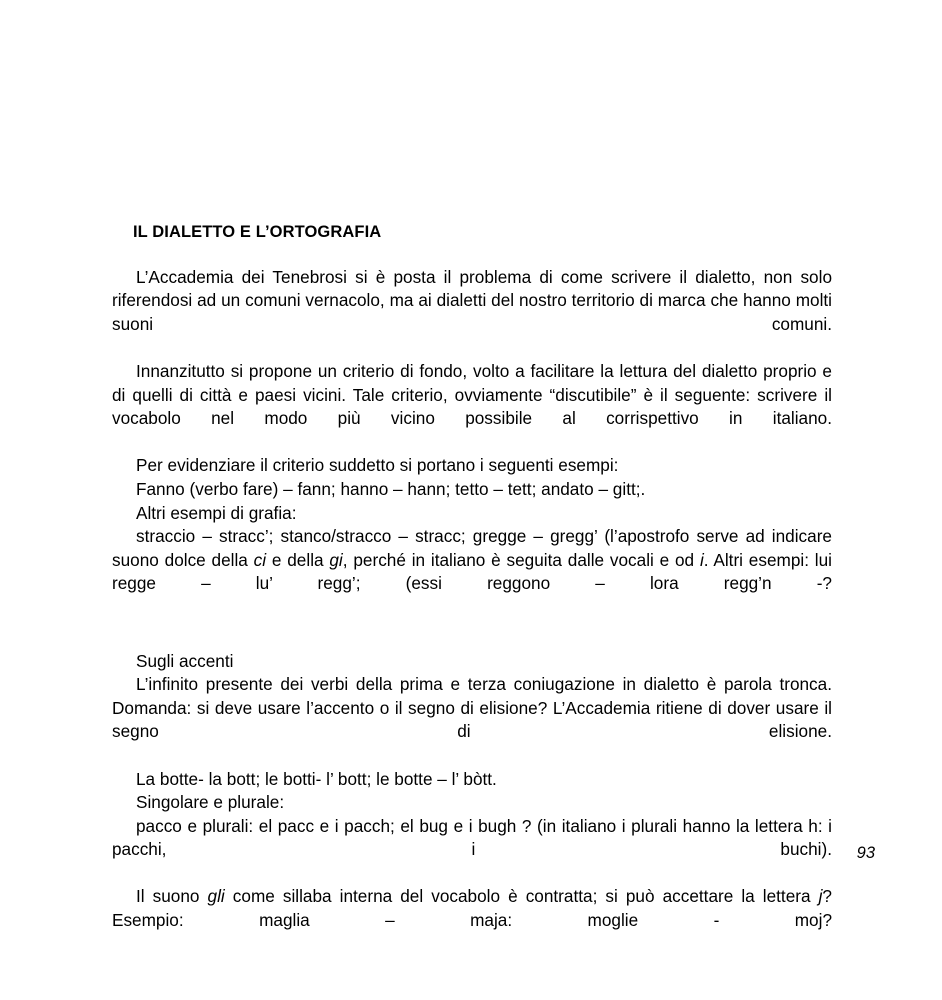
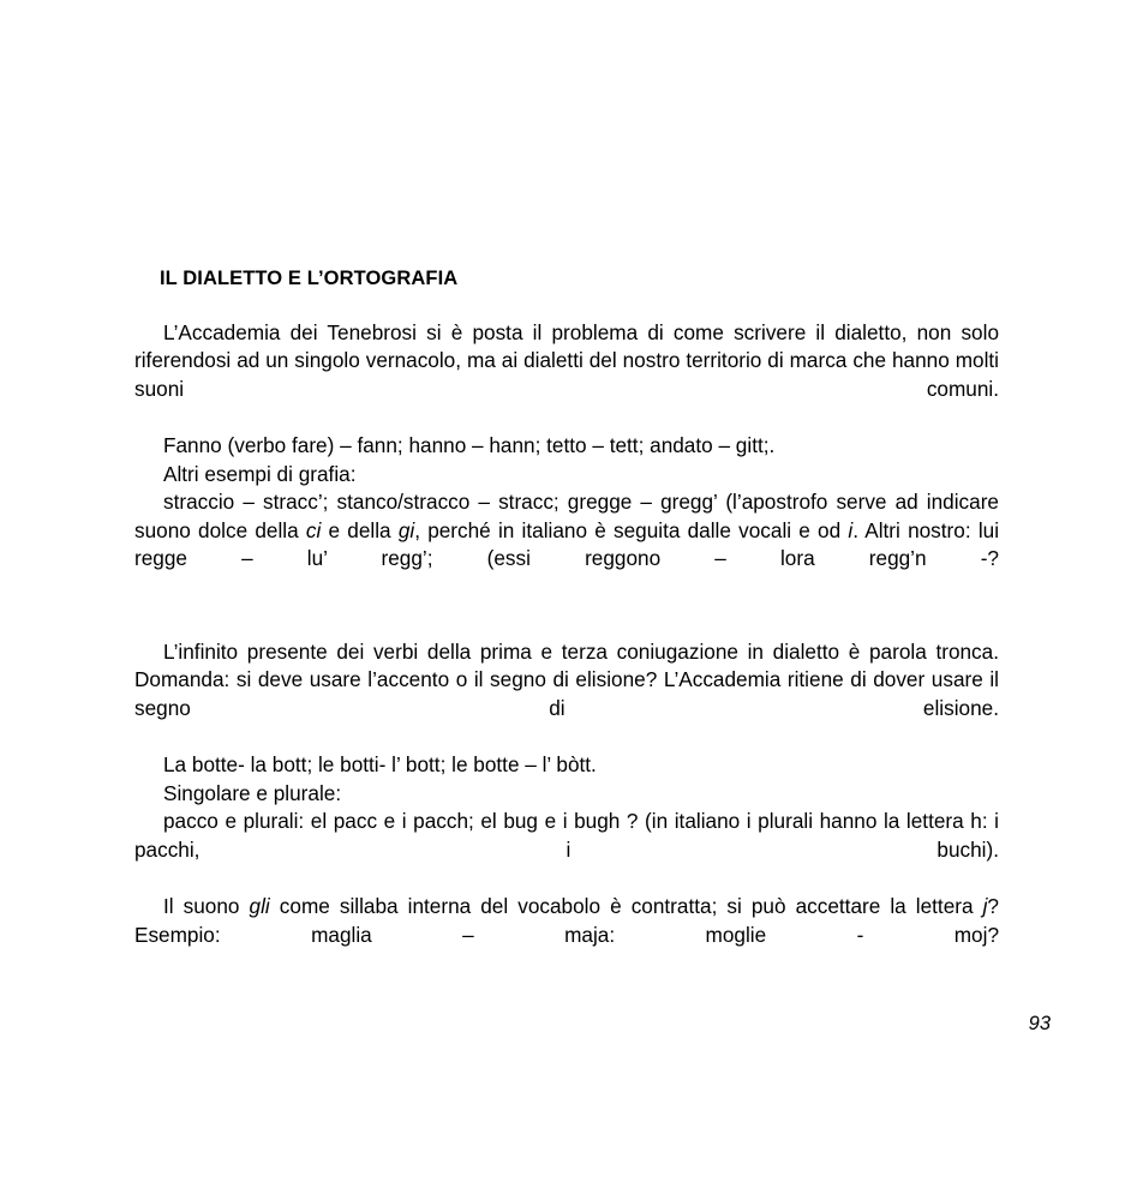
  IL DIALETTO E L’ORTOGRAFIA
- L’Accademia dei Tenebrosi si è posta il problema di come scrivere il dialetto, non solo riferendosi ad un comuni vernacolo, ma ai dialetti del nostro territorio di marca che hanno molti suoni comuni.
+ L’Accademia dei Tenebrosi si è posta il problema di come scrivere il dialetto, non solo riferendosi ad un singolo vernacolo, ma ai dialetti del nostro territorio di marca che hanno molti suoni comuni.
- Innanzitutto si propone un criterio di fondo, volto a facilitare la lettura del dialetto proprio e di quelli di città e paesi vicini. Tale criterio, ovviamente “discutibile” è il seguente: scrivere il vocabolo nel modo più vicino possibile al corrispettivo in italiano.
- Per evidenziare il criterio suddetto si portano i seguenti esempi:
  Fanno (verbo fare) – fann; hanno – hann; tetto – tett; andato – gitt;.
  Altri esempi di grafia:
- straccio – stracc’; stanco/stracco – stracc; gregge – gregg’ (l’apostrofo serve ad indicare suono dolce della ci e della gi, perché in italiano è seguita dalle vocali e od i. Altri esempi: lui regge – lu’ regg’; (essi reggono – lora regg’n -?
+ straccio – stracc’; stanco/stracco – stracc; gregge – gregg’ (l’apostrofo serve ad indicare suono dolce della ci e della gi, perché in italiano è seguita dalle vocali e od i. Altri nostro: lui regge – lu’ regg’; (essi reggono – lora regg’n -?
- Sugli accenti
  L’infinito presente dei verbi della prima e terza coniugazione in dialetto è parola tronca. Domanda: si deve usare l’accento o il segno di elisione? L’Accademia ritiene di dover usare il segno di elisione.
  La botte- la bott; le botti- l’ bott; le botte – l’ bòtt.
  Singolare e plurale:
  pacco e plurali: el pacc e i pacch; el bug e i bugh ? (in italiano i plurali hanno la lettera h: i pacchi, i buchi).
  Il suono gli come sillaba interna del vocabolo è contratta; si può accettare la lettera j? Esempio: maglia – maja: moglie - moj?
  93
